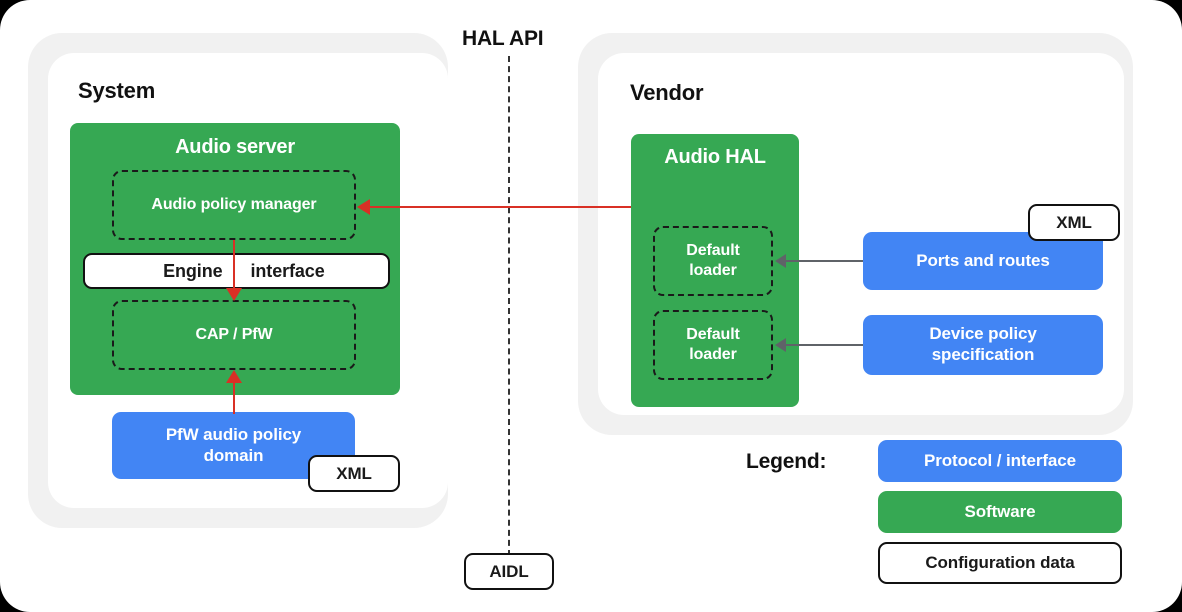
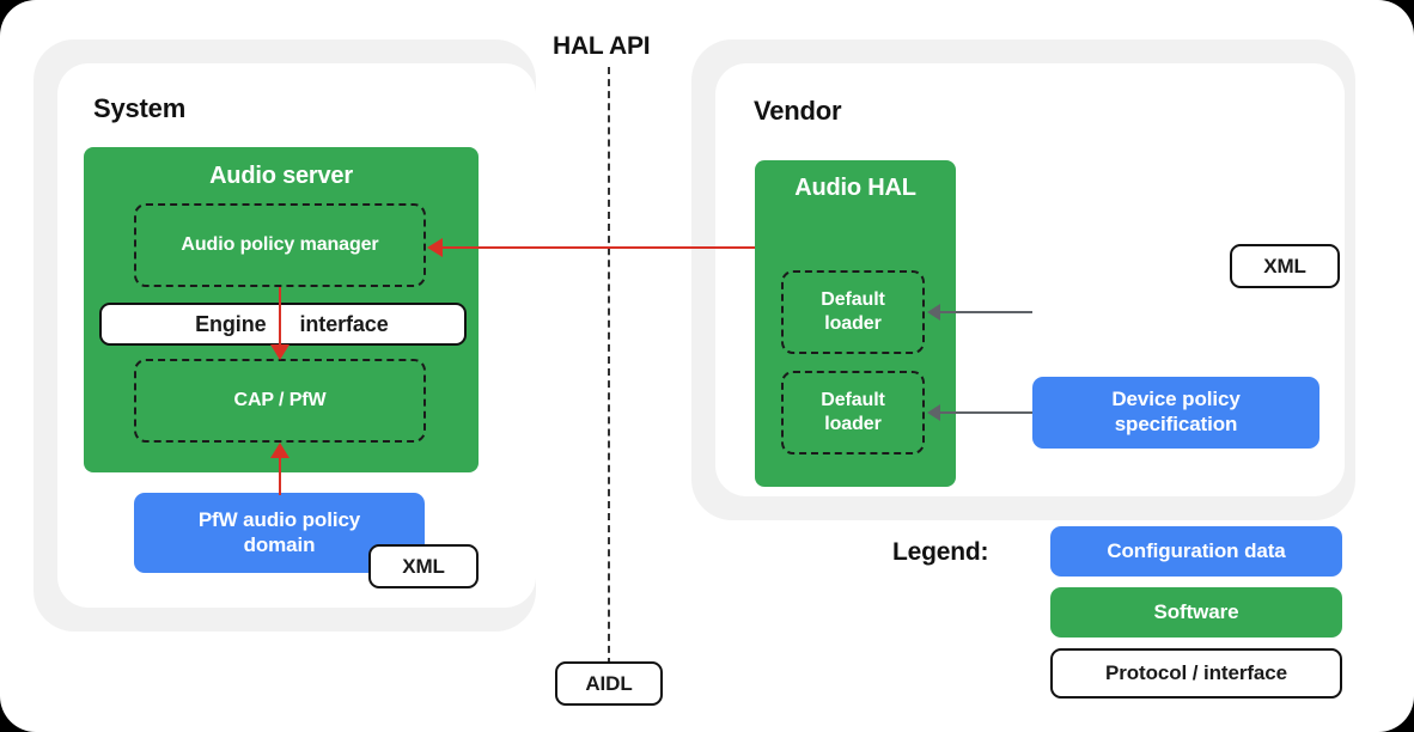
  System
  Audio server
  Audio policy manager
  Engine
  interface
  CAP / PfW
  PfW audio policy
  domain
  XML
  HAL API
  AIDL
  Vendor
  Audio HAL
  Default
  loader
  Default
  loader
- Ports and routes
  Device policy
  specification
  XML
  Legend:
- Protocol / interface
+ Configuration data
  Software
- Configuration data
+ Protocol / interface
